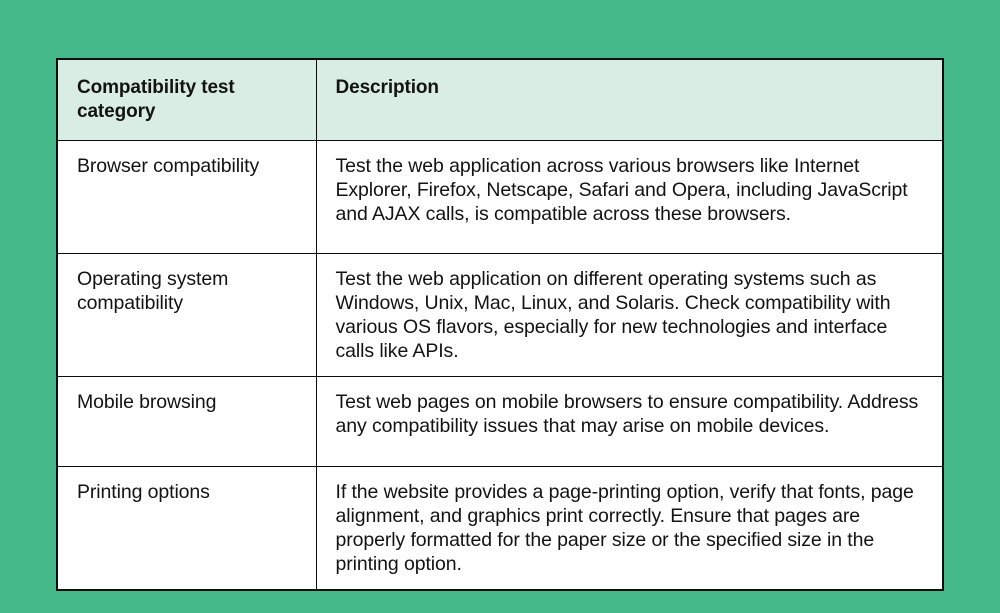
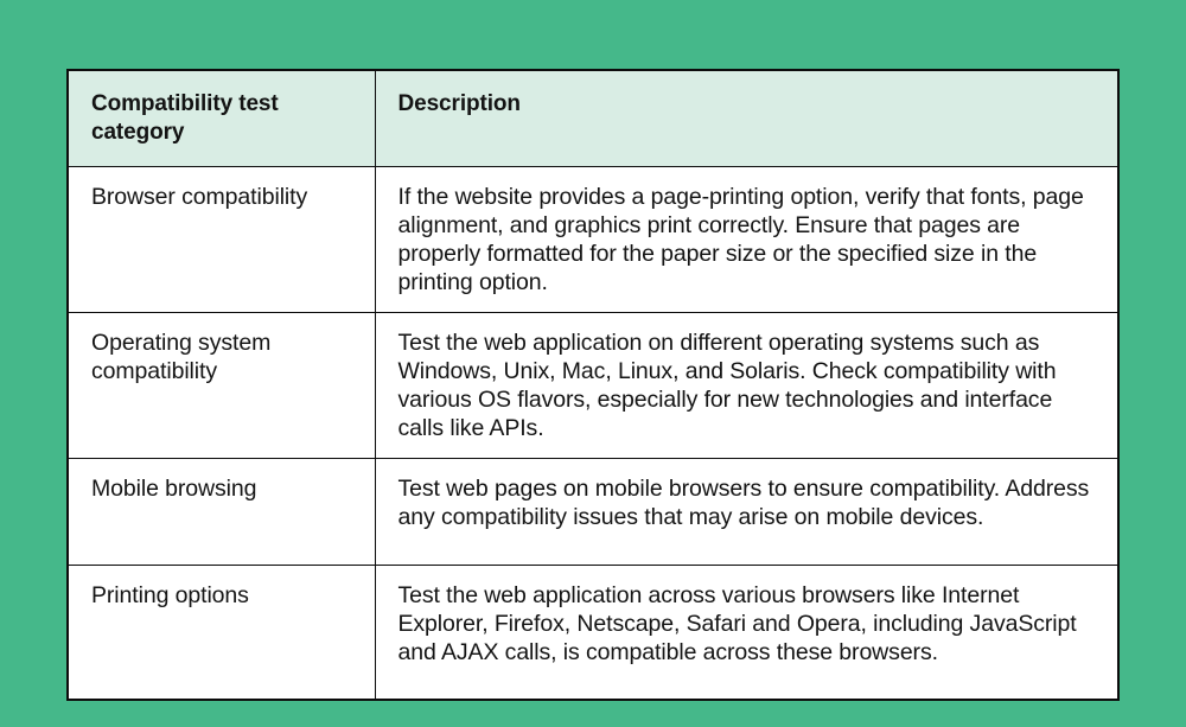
  Compatibility test category	Description
- Browser compatibility	Test the web application across various browsers like Internet Explorer, Firefox, Netscape, Safari and Opera, including JavaScript and AJAX calls, is compatible across these browsers.
+ Browser compatibility	If the website provides a page-printing option, verify that fonts, page alignment, and graphics print correctly. Ensure that pages are properly formatted for the paper size or the specified size in the printing option.
  Operating system compatibility	Test the web application on different operating systems such as Windows, Unix, Mac, Linux, and Solaris. Check compatibility with various OS flavors, especially for new technologies and interface calls like APIs.
  Mobile browsing	Test web pages on mobile browsers to ensure compatibility. Address any compatibility issues that may arise on mobile devices.
- Printing options	If the website provides a page-printing option, verify that fonts, page alignment, and graphics print correctly. Ensure that pages are properly formatted for the paper size or the specified size in the printing option.
+ Printing options	Test the web application across various browsers like Internet Explorer, Firefox, Netscape, Safari and Opera, including JavaScript and AJAX calls, is compatible across these browsers.
